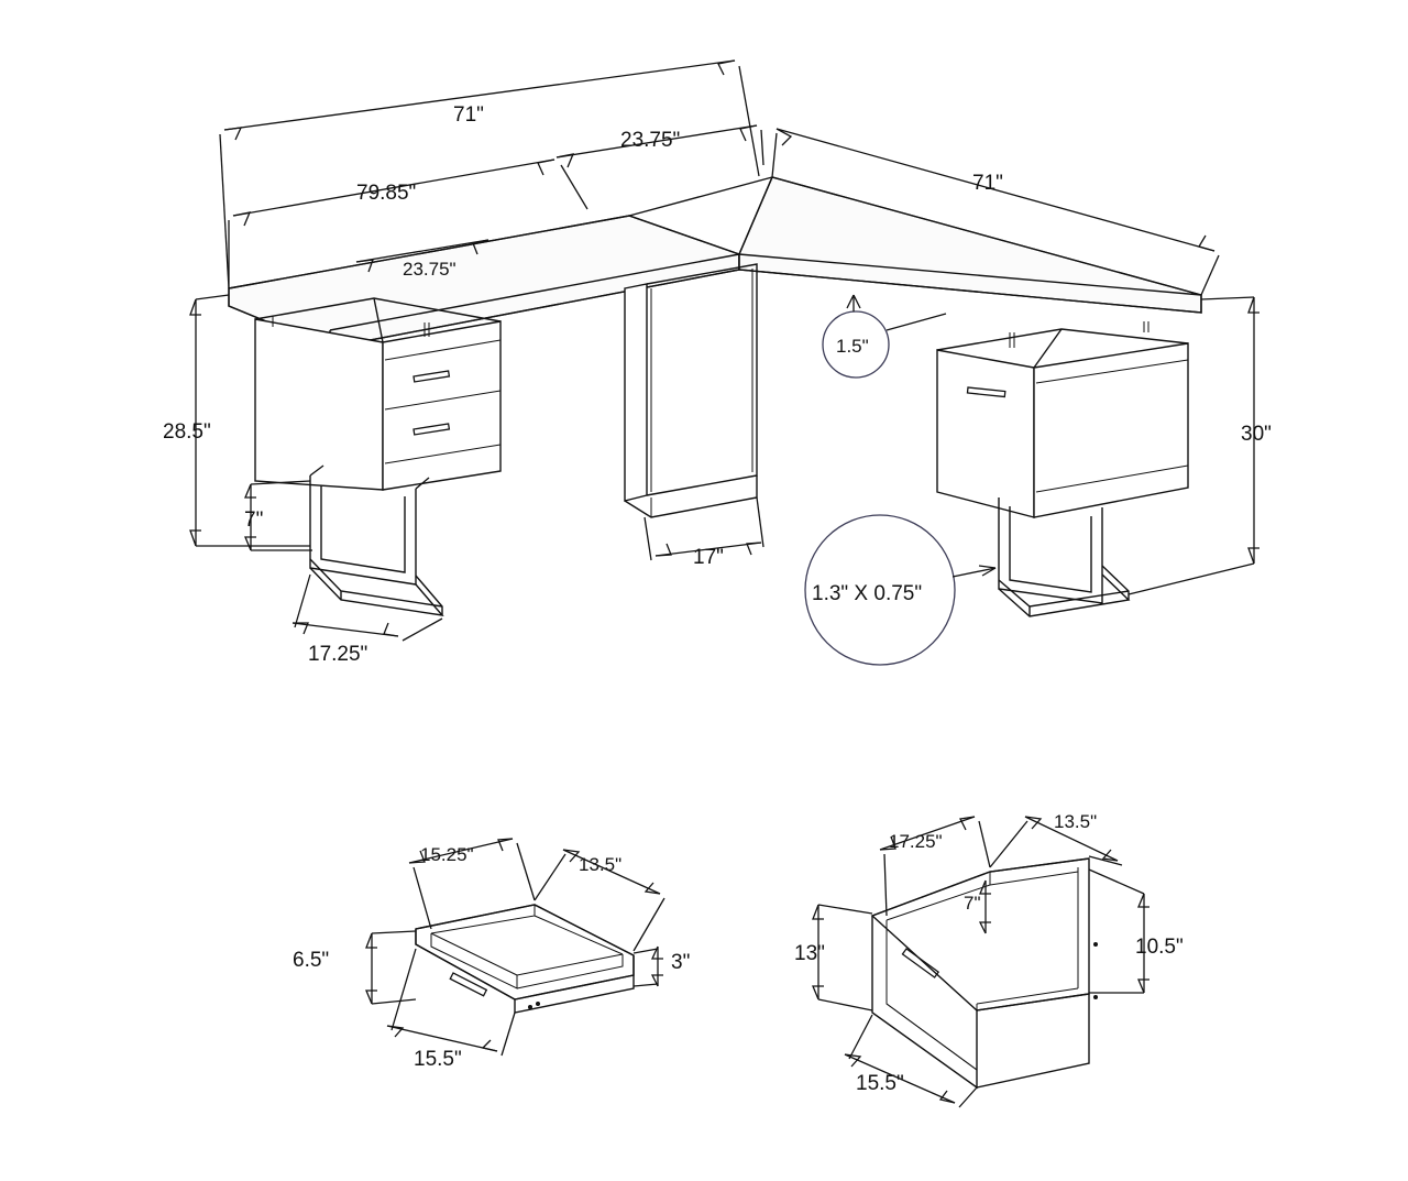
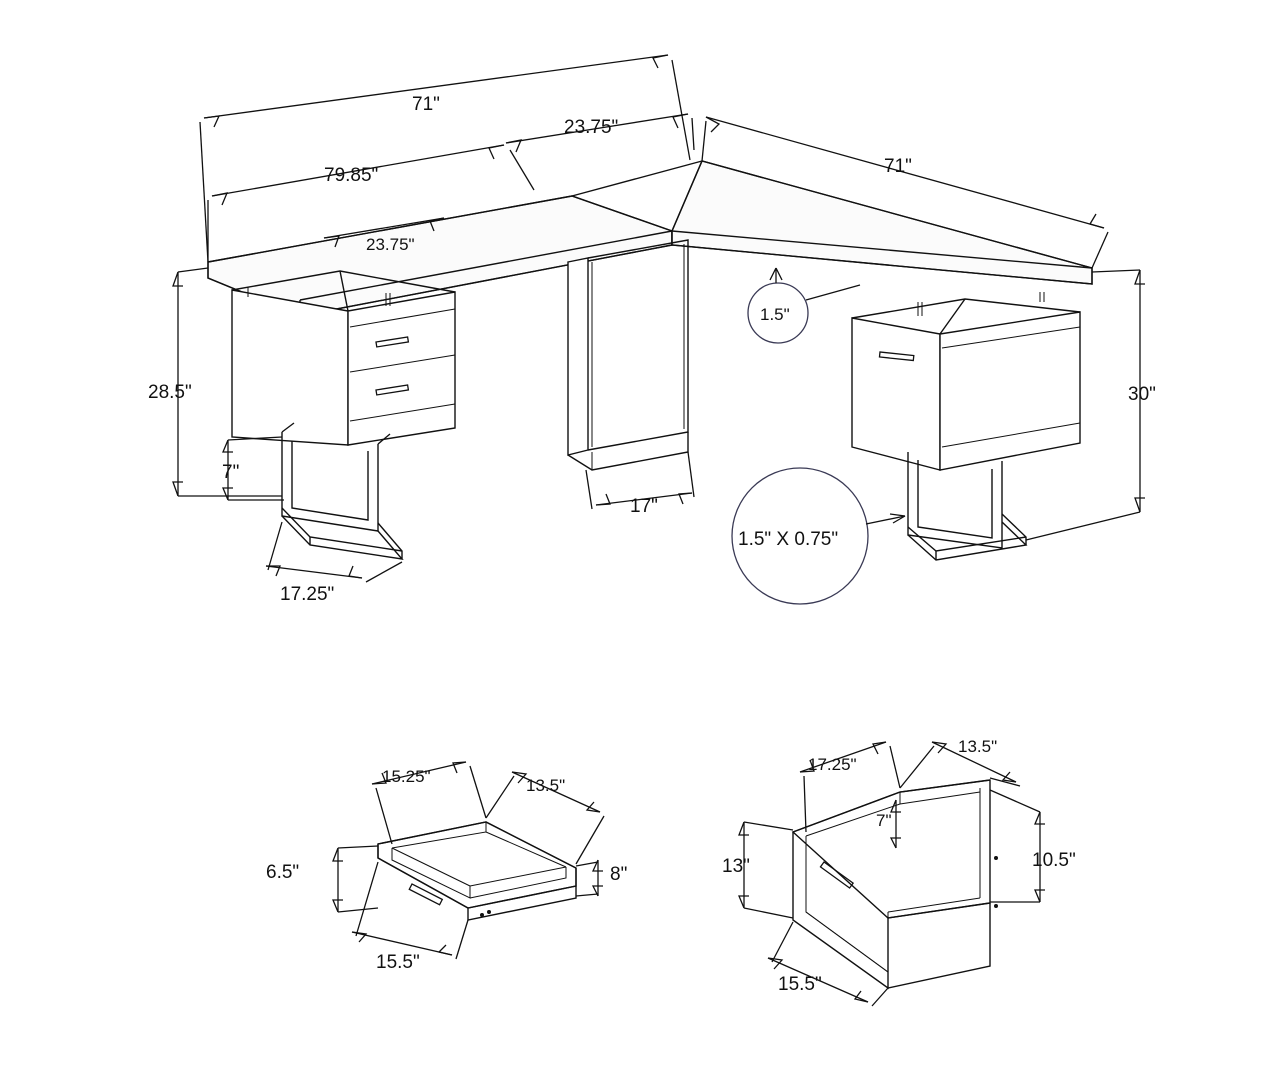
  1.5"
- 1.3" X 0.75"
+ 1.5" X 0.75"
  71"
  79.85"
  23.75"
  71"
  23.75"
  28.5"
  7"
  17.25"
  17"
  30"
  15.25"
  13.5"
  6.5"
- 3"
+ 8"
  15.5"
  17.25"
  13.5"
  7"
  13"
  10.5"
  15.5"
